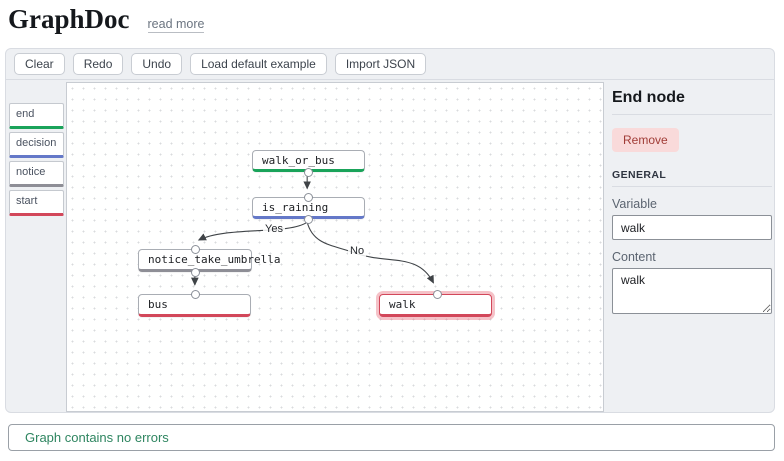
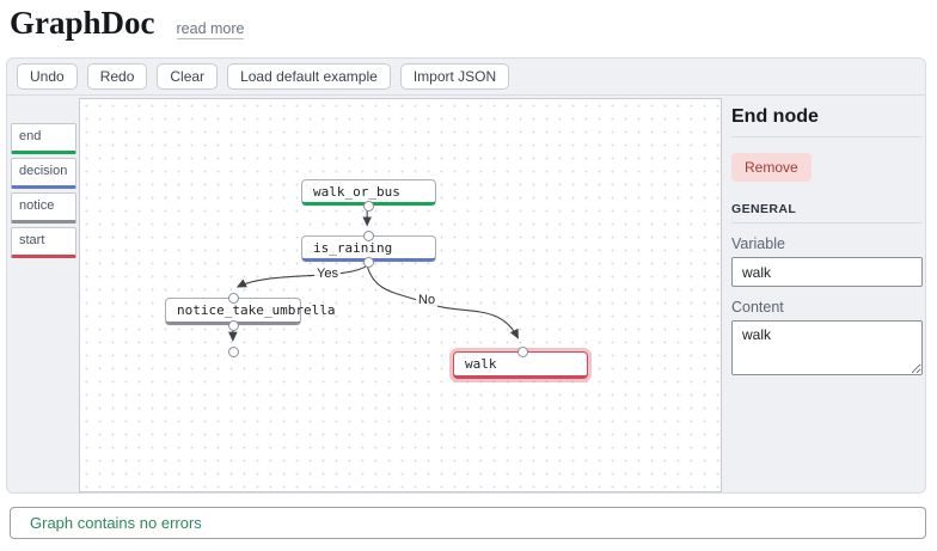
  GraphDoc
  read more
- Clear
+ Undo
  Redo
- Undo
+ Clear
  Load default example
  Import JSON
  end
  decision
  notice
  start
  walk_or_bus
  is_raining
  notice_take_umbrella
- bus
  walk
  Yes
  No
  End node
  Remove
  GENERAL
  Variable
  walk
  Content
  walk
  Graph contains no errors
